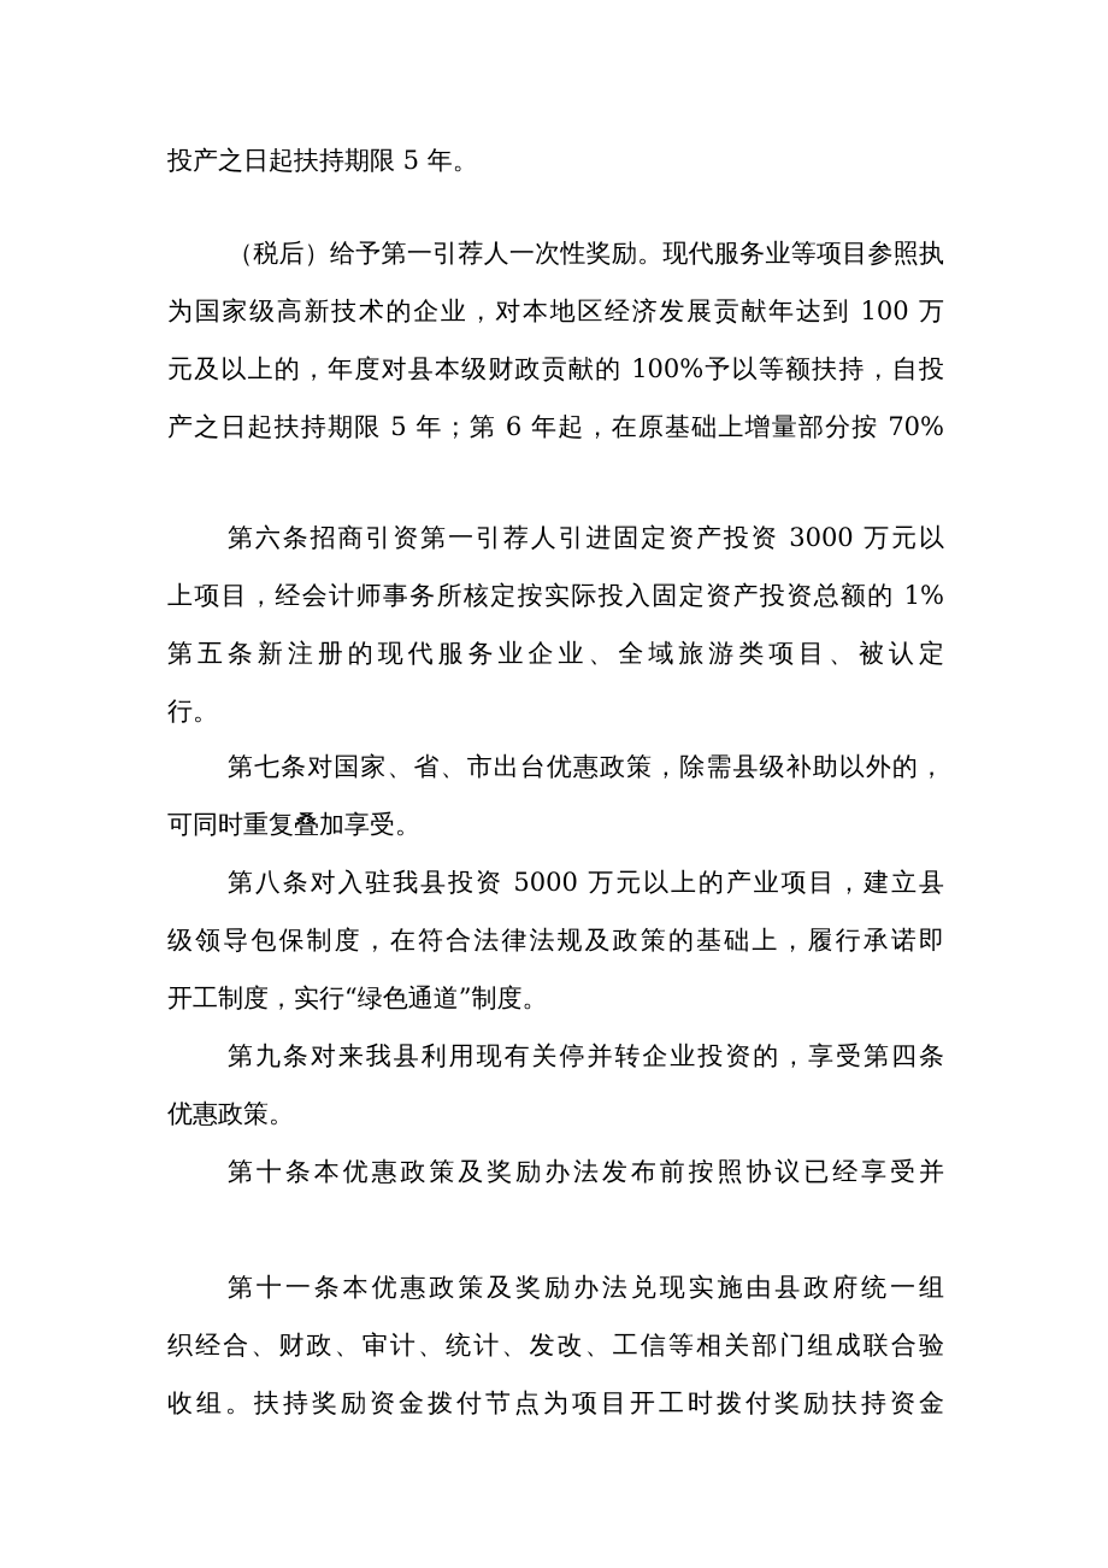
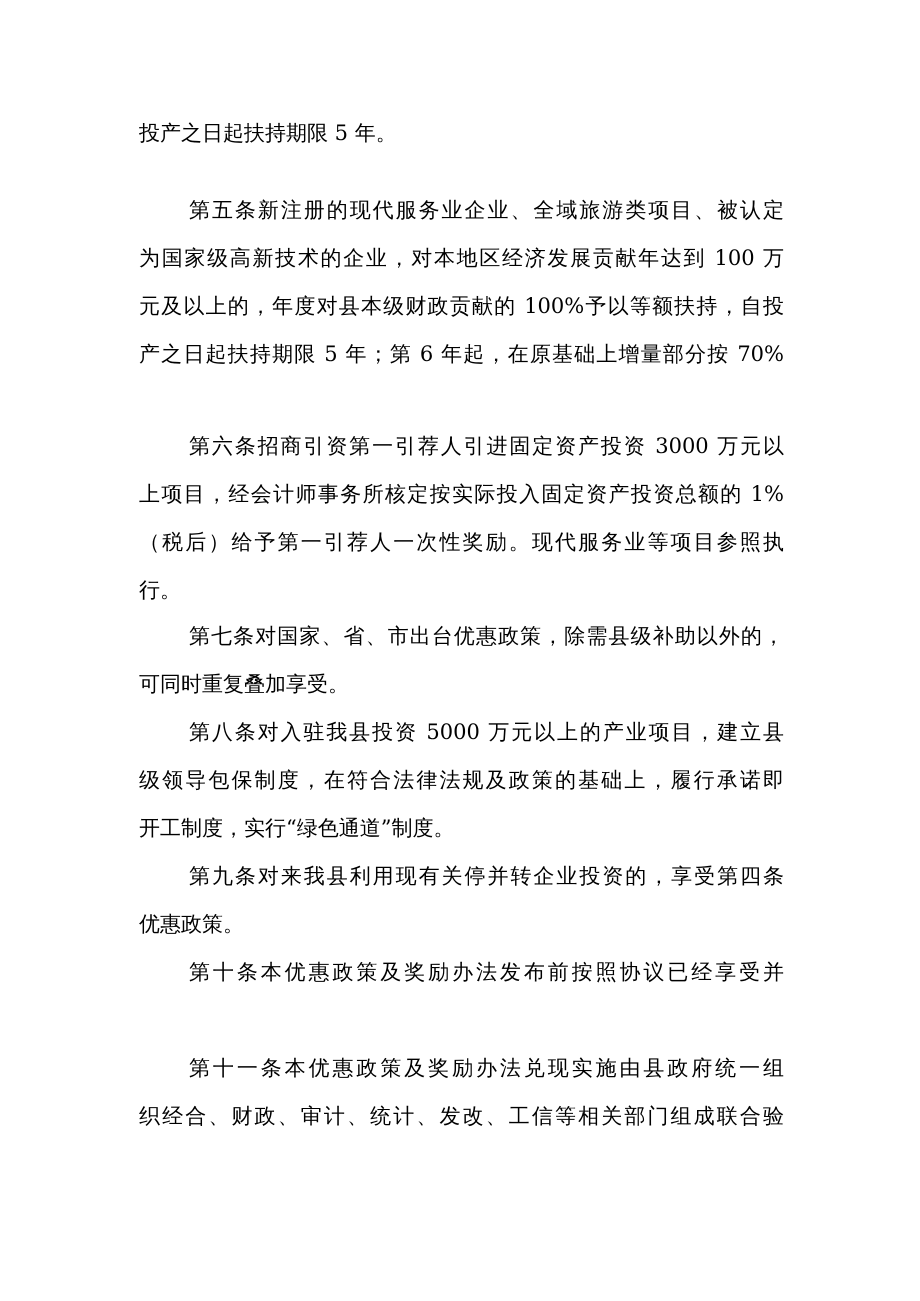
  投产之日起扶持期限 5 年。
- （税后）给予第一引荐人一次性奖励。现代服务业等项目参照执
+ 第五条新注册的现代服务业企业、全域旅游类项目、被认定
  为国家级高新技术的企业，对本地区经济发展贡献年达到 100 万
  元及以上的，年度对县本级财政贡献的 100%予以等额扶持，自投
  产之日起扶持期限 5 年；第 6 年起，在原基础上增量部分按 70%
  第六条招商引资第一引荐人引进固定资产投资 3000 万元以
  上项目，经会计师事务所核定按实际投入固定资产投资总额的 1%
- 第五条新注册的现代服务业企业、全域旅游类项目、被认定
+ （税后）给予第一引荐人一次性奖励。现代服务业等项目参照执
  行。
  第七条对国家、省、市出台优惠政策，除需县级补助以外的，
  可同时重复叠加享受。
  第八条对入驻我县投资 5000 万元以上的产业项目，建立县
  级领导包保制度，在符合法律法规及政策的基础上，履行承诺即
  开工制度，实行“绿色通道”制度。
  第九条对来我县利用现有关停并转企业投资的，享受第四条
  优惠政策。
  第十条本优惠政策及奖励办法发布前按照协议已经享受并
  第十一条本优惠政策及奖励办法兑现实施由县政府统一组
  织经合、财政、审计、统计、发改、工信等相关部门组成联合验
- 收组。扶持奖励资金拨付节点为项目开工时拨付奖励扶持资金
